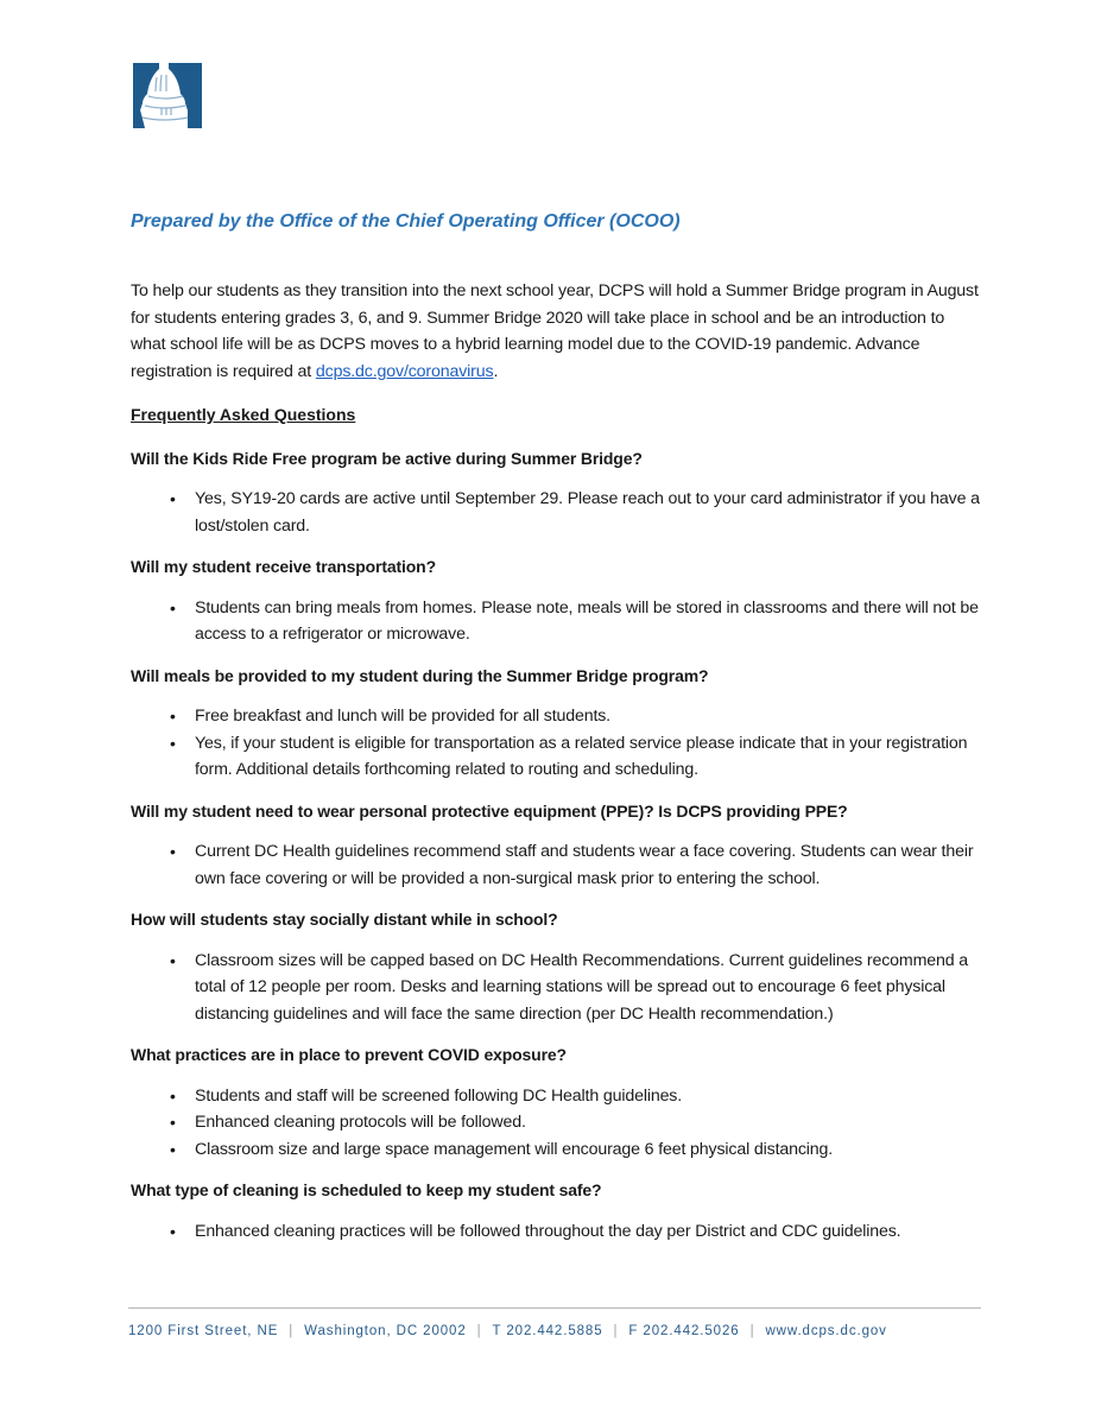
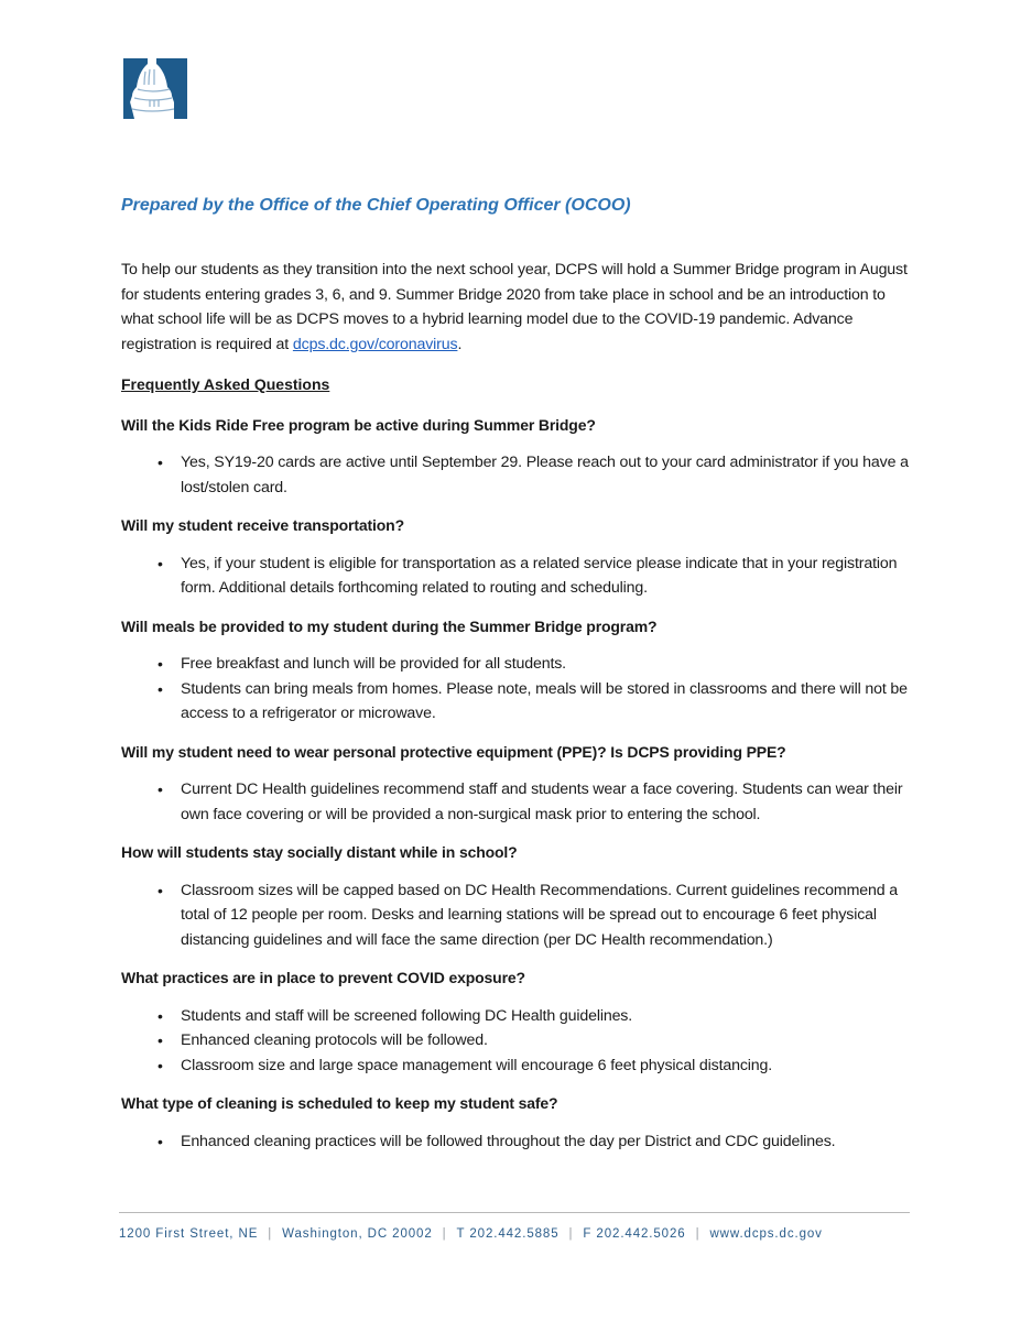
  Prepared by the Office of the Chief Operating Officer (OCOO)
- To help our students as they transition into the next school year, DCPS will hold a Summer Bridge program in August for students entering grades 3, 6, and 9. Summer Bridge 2020 will take place in school and be an introduction to what school life will be as DCPS moves to a hybrid learning model due to the COVID-19 pandemic. Advance registration is required at dcps.dc.gov/coronavirus.
+ To help our students as they transition into the next school year, DCPS will hold a Summer Bridge program in August for students entering grades 3, 6, and 9. Summer Bridge 2020 from take place in school and be an introduction to what school life will be as DCPS moves to a hybrid learning model due to the COVID-19 pandemic. Advance registration is required at dcps.dc.gov/coronavirus.
  Frequently Asked Questions
  Will the Kids Ride Free program be active during Summer Bridge?
  •
  Yes, SY19-20 cards are active until September 29. Please reach out to your card administrator if you have a lost/stolen card.
  Will my student receive transportation?
  •
- Students can bring meals from homes. Please note, meals will be stored in classrooms and there will not be access to a refrigerator or microwave.
+ Yes, if your student is eligible for transportation as a related service please indicate that in your registration form. Additional details forthcoming related to routing and scheduling.
  Will meals be provided to my student during the Summer Bridge program?
  •
  Free breakfast and lunch will be provided for all students.
  •
- Yes, if your student is eligible for transportation as a related service please indicate that in your registration form. Additional details forthcoming related to routing and scheduling.
+ Students can bring meals from homes. Please note, meals will be stored in classrooms and there will not be access to a refrigerator or microwave.
  Will my student need to wear personal protective equipment (PPE)? Is DCPS providing PPE?
  •
  Current DC Health guidelines recommend staff and students wear a face covering. Students can wear their own face covering or will be provided a non-surgical mask prior to entering the school.
  How will students stay socially distant while in school?
  •
  Classroom sizes will be capped based on DC Health Recommendations. Current guidelines recommend a total of 12 people per room. Desks and learning stations will be spread out to encourage 6 feet physical distancing guidelines and will face the same direction (per DC Health recommendation.)
  What practices are in place to prevent COVID exposure?
  •
  Students and staff will be screened following DC Health guidelines.
  •
  Enhanced cleaning protocols will be followed.
  •
  Classroom size and large space management will encourage 6 feet physical distancing.
  What type of cleaning is scheduled to keep my student safe?
  •
  Enhanced cleaning practices will be followed throughout the day per District and CDC guidelines.
  1200 First Street, NE
  |
  Washington, DC 20002
  |
  T 202.442.5885
  |
  F 202.442.5026
  |
  www.dcps.dc.gov
